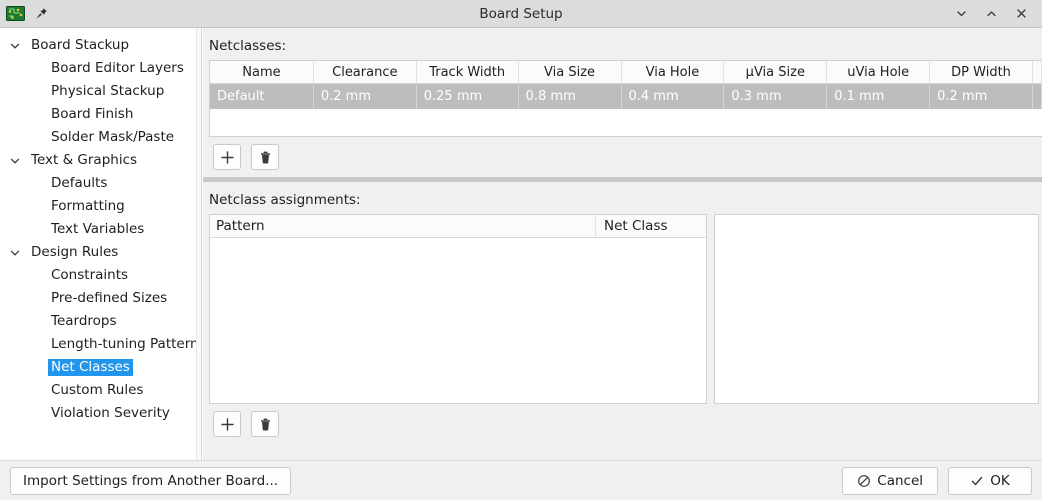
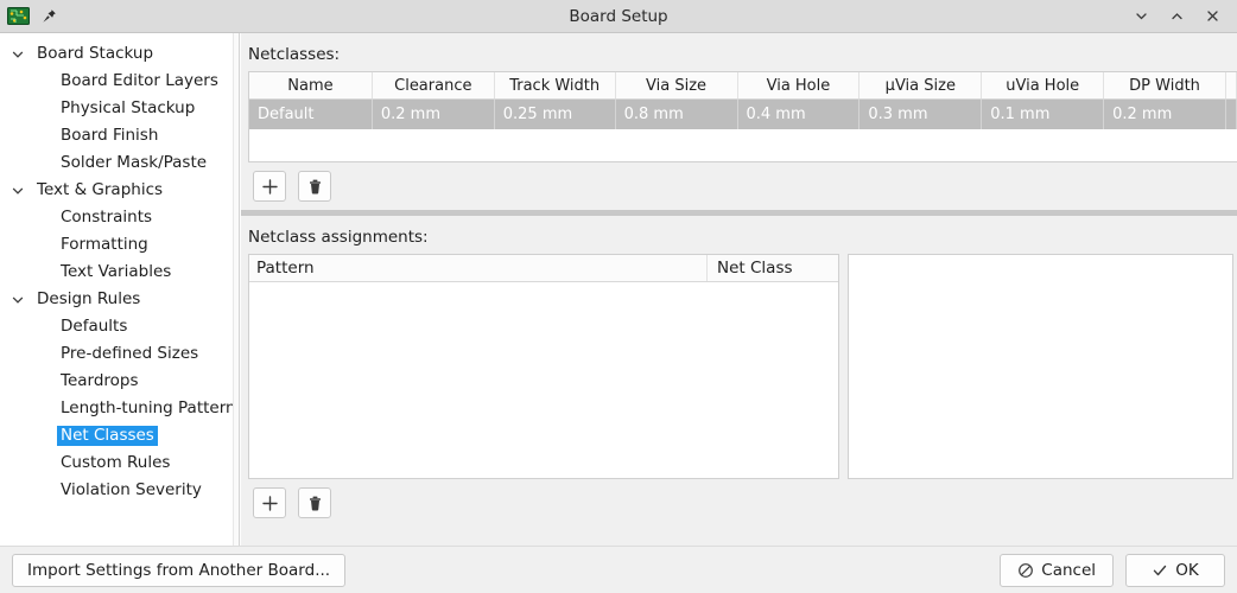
  Board Setup
  Board Stackup
  Board Editor Layers
  Physical Stackup
  Board Finish
  Solder Mask/Paste
  Text & Graphics
- Defaults
+ Constraints
  Formatting
  Text Variables
  Design Rules
- Constraints
+ Defaults
  Pre-defined Sizes
  Teardrops
  Length-tuning Pattern
  Net Classes
  Custom Rules
  Violation Severity
  Netclasses:
  Name
  Clearance
  Track Width
  Via Size
  Via Hole
  μVia Size
  uVia Hole
  DP Width
  Default
  0.2 mm
  0.25 mm
  0.8 mm
  0.4 mm
  0.3 mm
  0.1 mm
  0.2 mm
  Netclass assignments:
  Pattern
  Net Class
  Import Settings from Another Board...
  Cancel
  OK
